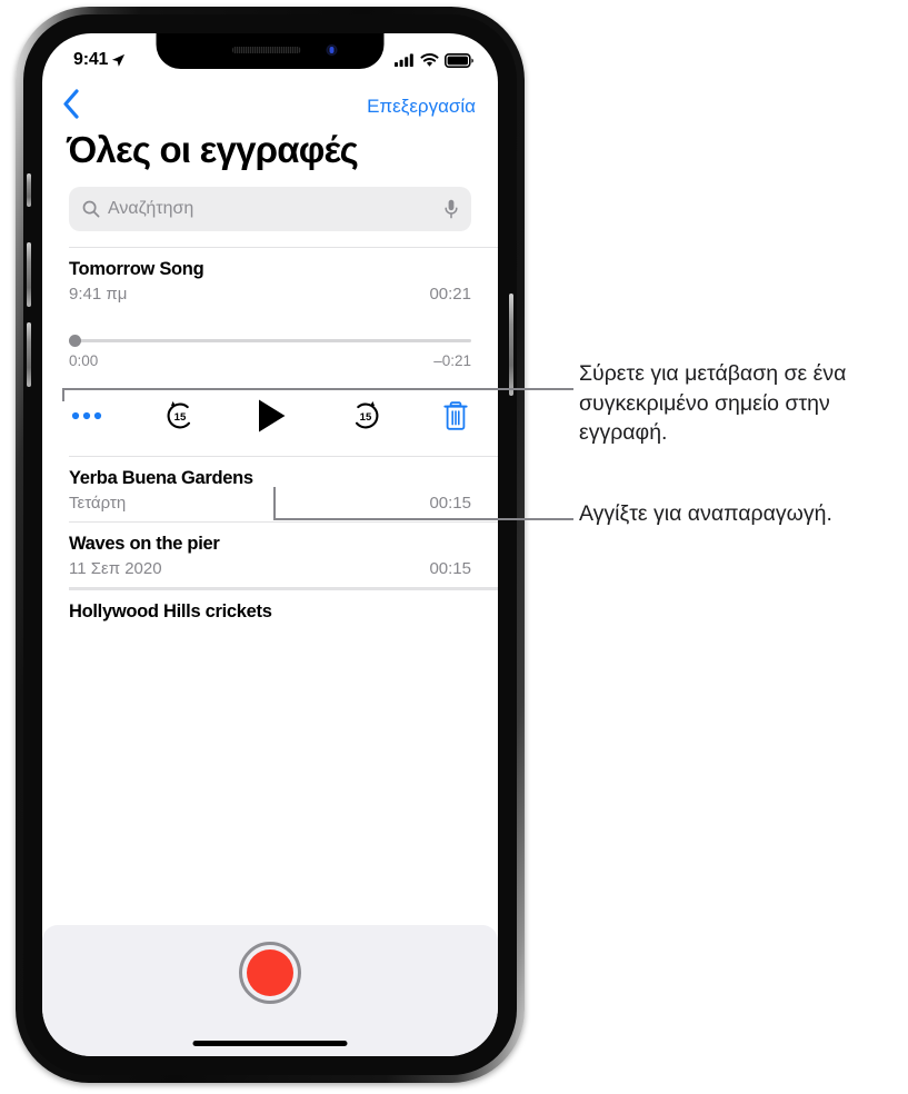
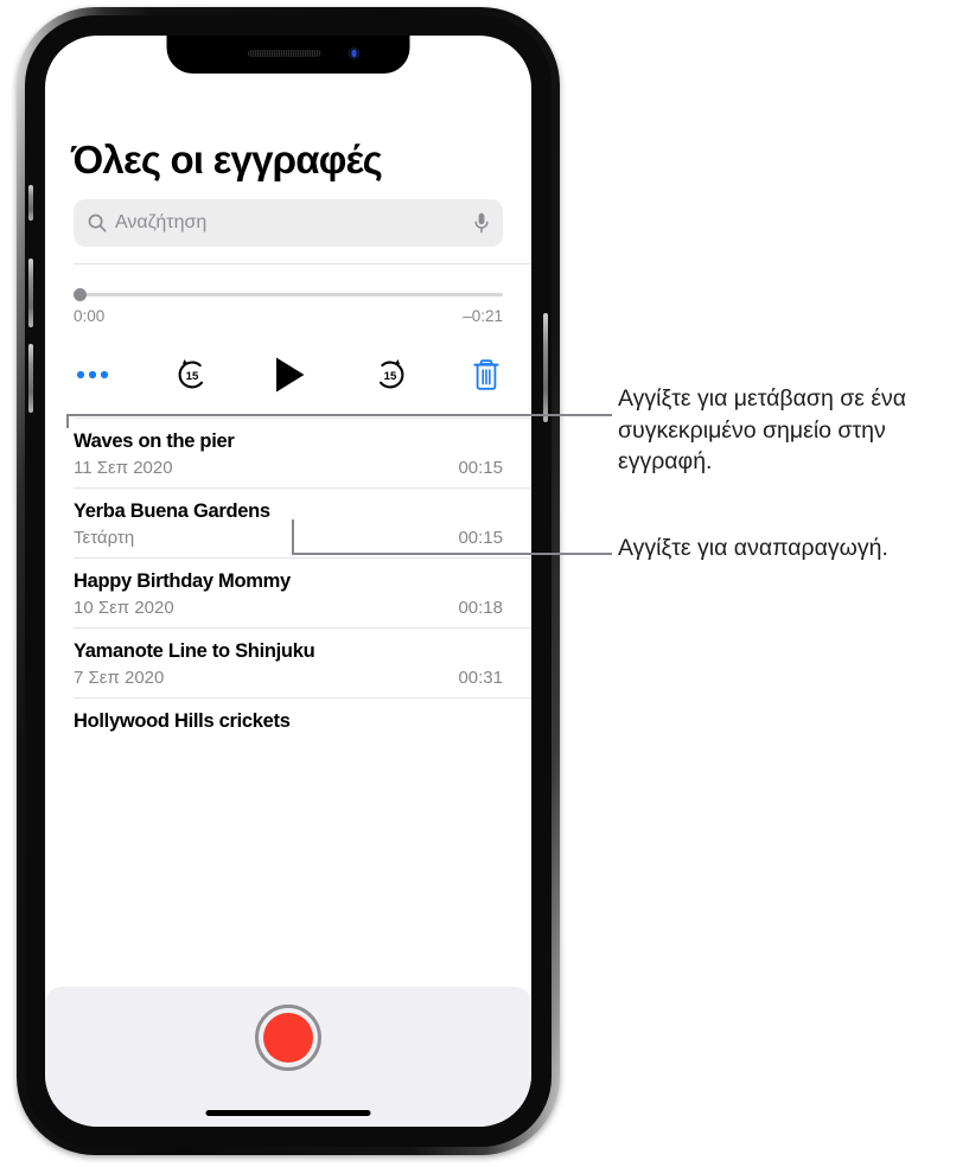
- 9:41
- Επεξεργασία
  Όλες οι εγγραφές
  Αναζήτηση
- Tomorrow Song
- 9:41 πμ
- 00:21
  0:00
  –0:21
  15
  15
- Yerba Buena Gardens
+ Waves on the pier
- Τετάρτη
+ 11 Σεπ 2020
  00:15
- Waves on the pier
+ Yerba Buena Gardens
- 11 Σεπ 2020
+ Τετάρτη
  00:15
+ Happy Birthday Mommy
+ 10 Σεπ 2020
+ 00:18
+ Yamanote Line to Shinjuku
+ 7 Σεπ 2020
+ 00:31
  Hollywood Hills crickets
- Σύρετε για μετάβαση σε ένα συγκεκριμένο σημείο στην εγγραφή.
+ Αγγίξτε για μετάβαση σε ένα συγκεκριμένο σημείο στην εγγραφή.
  Αγγίξτε για αναπαραγωγή.
